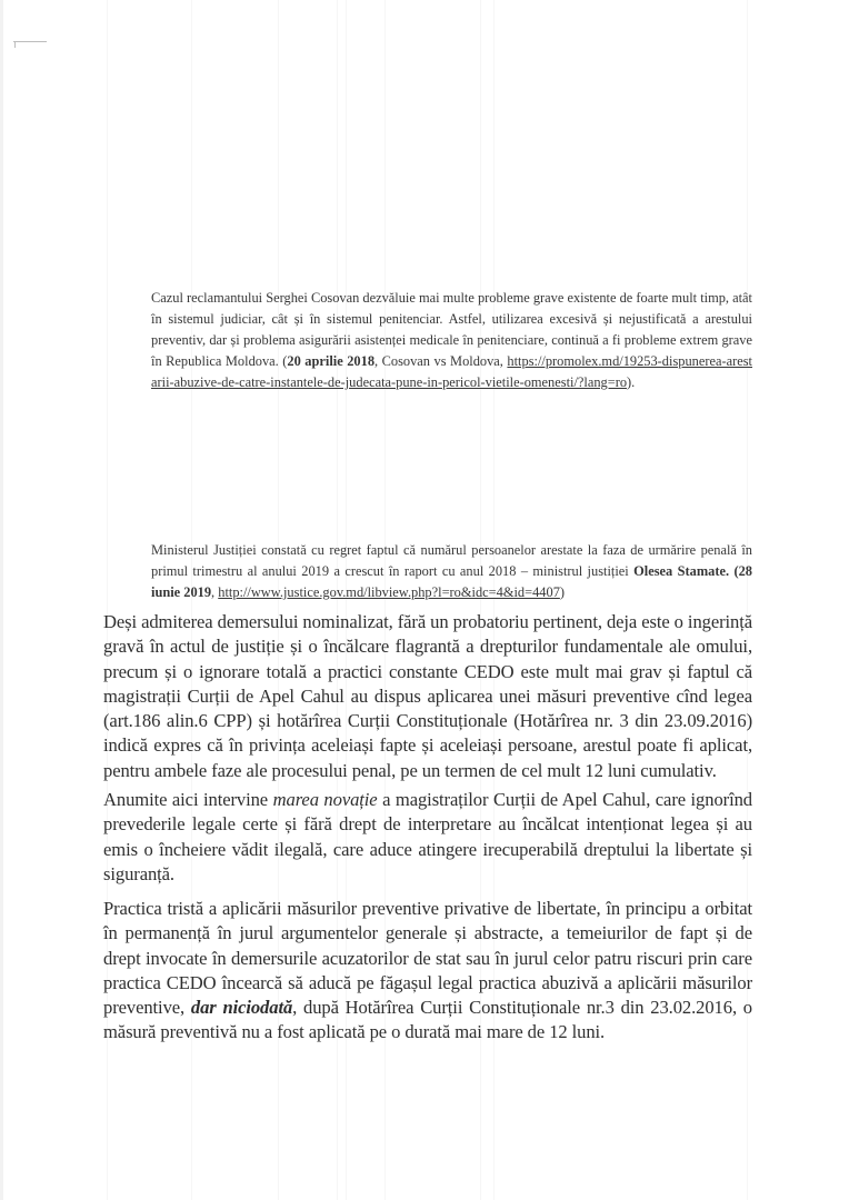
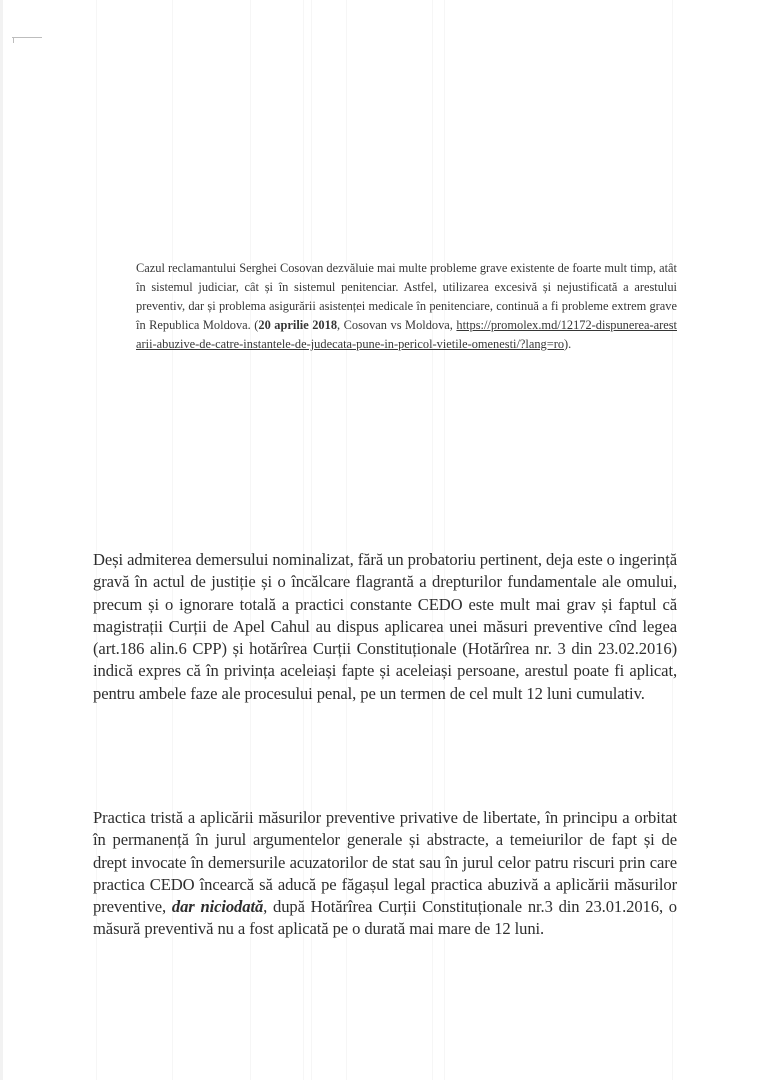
- Cazul reclamantului Serghei Cosovan dezvăluie mai multe probleme grave existente de foarte mult timp, atât în sistemul judiciar, cât și în sistemul penitenciar. Astfel, utilizarea excesivă și nejustificată a arestului preventiv, dar și problema asigurării asistenței medicale în penitenciare, continuă a fi probleme extrem grave în Republica Moldova. (20 aprilie 2018, Cosovan vs Moldova, https://promolex.md/19253-dispunerea-arestarii-abuzive-de-catre-instantele-de-judecata-pune-in-pericol-vietile-omenesti/?lang=ro).
+ Cazul reclamantului Serghei Cosovan dezvăluie mai multe probleme grave existente de foarte mult timp, atât în sistemul judiciar, cât și în sistemul penitenciar. Astfel, utilizarea excesivă și nejustificată a arestului preventiv, dar și problema asigurării asistenței medicale în penitenciare, continuă a fi probleme extrem grave în Republica Moldova. (20 aprilie 2018, Cosovan vs Moldova, https://promolex.md/12172-dispunerea-arestarii-abuzive-de-catre-instantele-de-judecata-pune-in-pericol-vietile-omenesti/?lang=ro).
- Ministerul Justiției constată cu regret faptul că numărul persoanelor arestate la faza de urmărire penală în primul trimestru al anului 2019 a crescut în raport cu anul 2018 – ministrul justiției Olesea Stamate. (28 iunie 2019, http://www.justice.gov.md/libview.php?l=ro&idc=4&id=4407)
- Deși admiterea demersului nominalizat, fără un probatoriu pertinent, deja este o ingerință gravă în actul de justiție și o încălcare flagrantă a drepturilor fundamentale ale omului, precum și o ignorare totală a practici constante CEDO este mult mai grav și faptul că magistrații Curții de Apel Cahul au dispus aplicarea unei măsuri preventive cînd legea (art.186 alin.6 CPP) și hotărîrea Curții Constituționale (Hotărîrea nr. 3 din 23.09.2016) indică expres că în privința aceleiași fapte și aceleiași persoane, arestul poate fi aplicat, pentru ambele faze ale procesului penal, pe un termen de cel mult 12 luni cumulativ.
+ Deși admiterea demersului nominalizat, fără un probatoriu pertinent, deja este o ingerință gravă în actul de justiție și o încălcare flagrantă a drepturilor fundamentale ale omului, precum și o ignorare totală a practici constante CEDO este mult mai grav și faptul că magistrații Curții de Apel Cahul au dispus aplicarea unei măsuri preventive cînd legea (art.186 alin.6 CPP) și hotărîrea Curții Constituționale (Hotărîrea nr. 3 din 23.02.2016) indică expres că în privința aceleiași fapte și aceleiași persoane, arestul poate fi aplicat, pentru ambele faze ale procesului penal, pe un termen de cel mult 12 luni cumulativ.
- Anumite aici intervine marea novație a magistraților Curții de Apel Cahul, care ignorînd prevederile legale certe și fără drept de interpretare au încălcat intenționat legea și au emis o încheiere vădit ilegală, care aduce atingere irecuperabilă dreptului la libertate și siguranță.
- Practica tristă a aplicării măsurilor preventive privative de libertate, în principu a orbitat în permanență în jurul argumentelor generale și abstracte, a temeiurilor de fapt și de drept invocate în demersurile acuzatorilor de stat sau în jurul celor patru riscuri prin care practica CEDO încearcă să aducă pe făgașul legal practica abuzivă a aplicării măsurilor preventive, dar niciodată, după Hotărîrea Curții Constituționale nr.3 din 23.02.2016, o măsură preventivă nu a fost aplicată pe o durată mai mare de 12 luni.
+ Practica tristă a aplicării măsurilor preventive privative de libertate, în principu a orbitat în permanență în jurul argumentelor generale și abstracte, a temeiurilor de fapt și de drept invocate în demersurile acuzatorilor de stat sau în jurul celor patru riscuri prin care practica CEDO încearcă să aducă pe făgașul legal practica abuzivă a aplicării măsurilor preventive, dar niciodată, după Hotărîrea Curții Constituționale nr.3 din 23.01.2016, o măsură preventivă nu a fost aplicată pe o durată mai mare de 12 luni.
